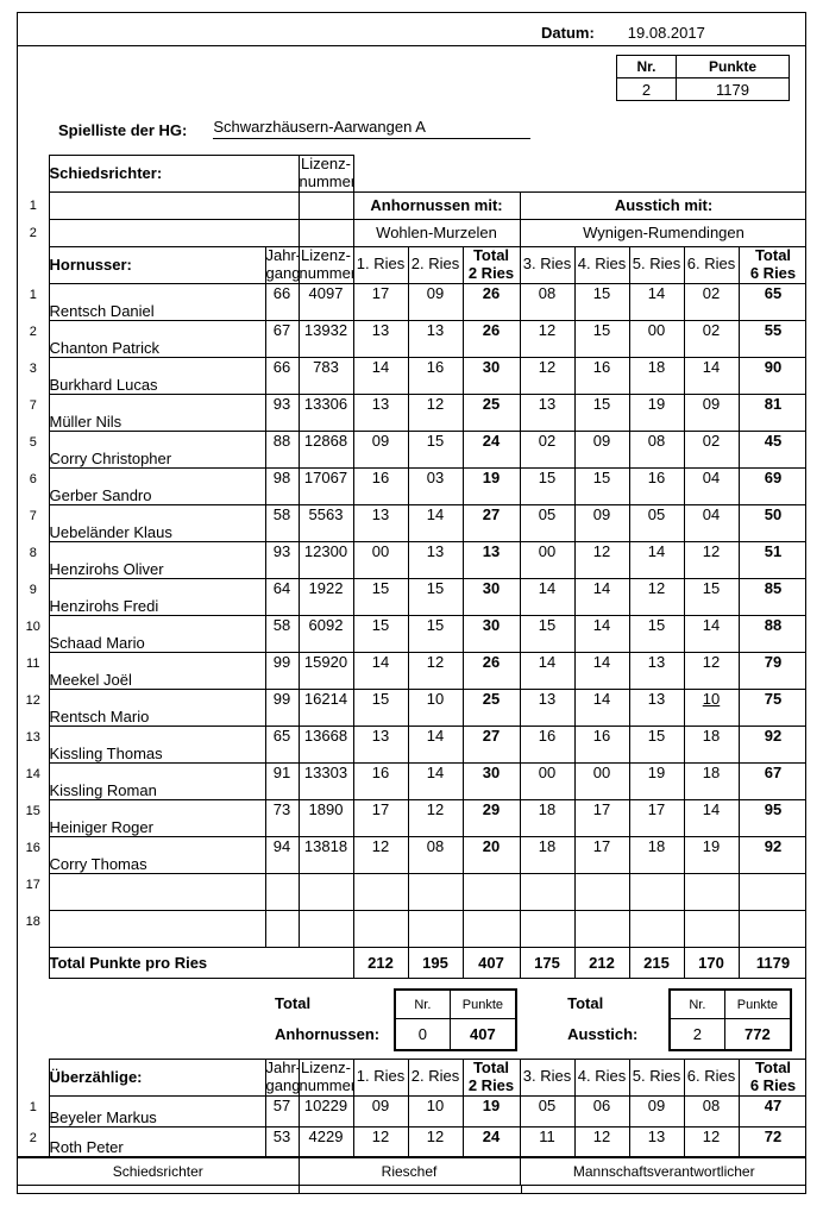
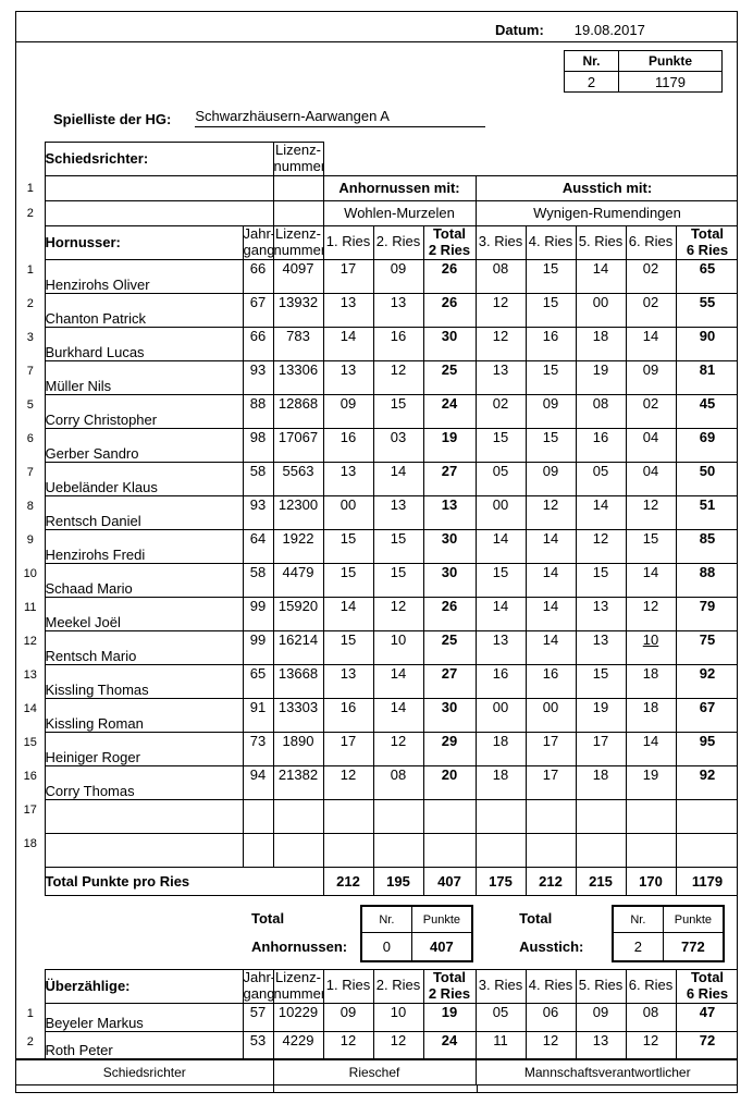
  Datum:
  19.08.2017
  Nr.	Punkte
  2	1179
  Spielliste der HG:
  Schwarzhäusern-Aarwangen A
  	Schiedsrichter:	Lizenz- numme
  1			Anhornussen mit:	Ausstich mit:
  2			Wohlen-Murzelen	Wynigen-Rumendingen
  	Hornusser:	Jahr- gang	Lizenz- numme	1. Ries	2. Ries	Total 2 Ries	3. Ries	4. Ries	5. Ries	6. Ries	Total 6 Ries
- 1	Rentsch Daniel	66	4097	17	09	26	08	15	14	02	65
+ 1	Henzirohs Oliver	66	4097	17	09	26	08	15	14	02	65
  2	Chanton Patrick	67	13932	13	13	26	12	15	00	02	55
  3	Burkhard Lucas	66	783	14	16	30	12	16	18	14	90
  7	Müller Nils	93	13306	13	12	25	13	15	19	09	81
  5	Corry Christopher	88	12868	09	15	24	02	09	08	02	45
  6	Gerber Sandro	98	17067	16	03	19	15	15	16	04	69
  7	Uebeländer Klaus	58	5563	13	14	27	05	09	05	04	50
- 8	Henzirohs Oliver	93	12300	00	13	13	00	12	14	12	51
+ 8	Rentsch Daniel	93	12300	00	13	13	00	12	14	12	51
  9	Henzirohs Fredi	64	1922	15	15	30	14	14	12	15	85
- 10	Schaad Mario	58	6092	15	15	30	15	14	15	14	88
+ 10	Schaad Mario	58	4479	15	15	30	15	14	15	14	88
  11	Meekel Joël	99	15920	14	12	26	14	14	13	12	79
  12	Rentsch Mario	99	16214	15	10	25	13	14	13	10	75
  13	Kissling Thomas	65	13668	13	14	27	16	16	15	18	92
  14	Kissling Roman	91	13303	16	14	30	00	00	19	18	67
  15	Heiniger Roger	73	1890	17	12	29	18	17	17	14	95
- 16	Corry Thomas	94	13818	12	08	20	18	17	18	19	92
+ 16	Corry Thomas	94	21382	12	08	20	18	17	18	19	92
  17
  18
  	Total Punkte pro Ries	212	195	407	175	212	215	170	1179
  Total
  Anhornussen:
  Nr.	Punkte
  0	407
  Total
  Ausstich:
  Nr.	Punkte
  2	772
  	Überzählige:	Jahr- gang	Lizenz- numme	1. Ries	2. Ries	Total 2 Ries	3. Ries	4. Ries	5. Ries	6. Ries	Total 6 Ries
  1	Beyeler Markus	57	10229	09	10	19	05	06	09	08	47
  2	Roth Peter	53	4229	12	12	24	11	12	13	12	72
  Schiedsrichter	Rieschef	Mannschaftsverantwortlicher
